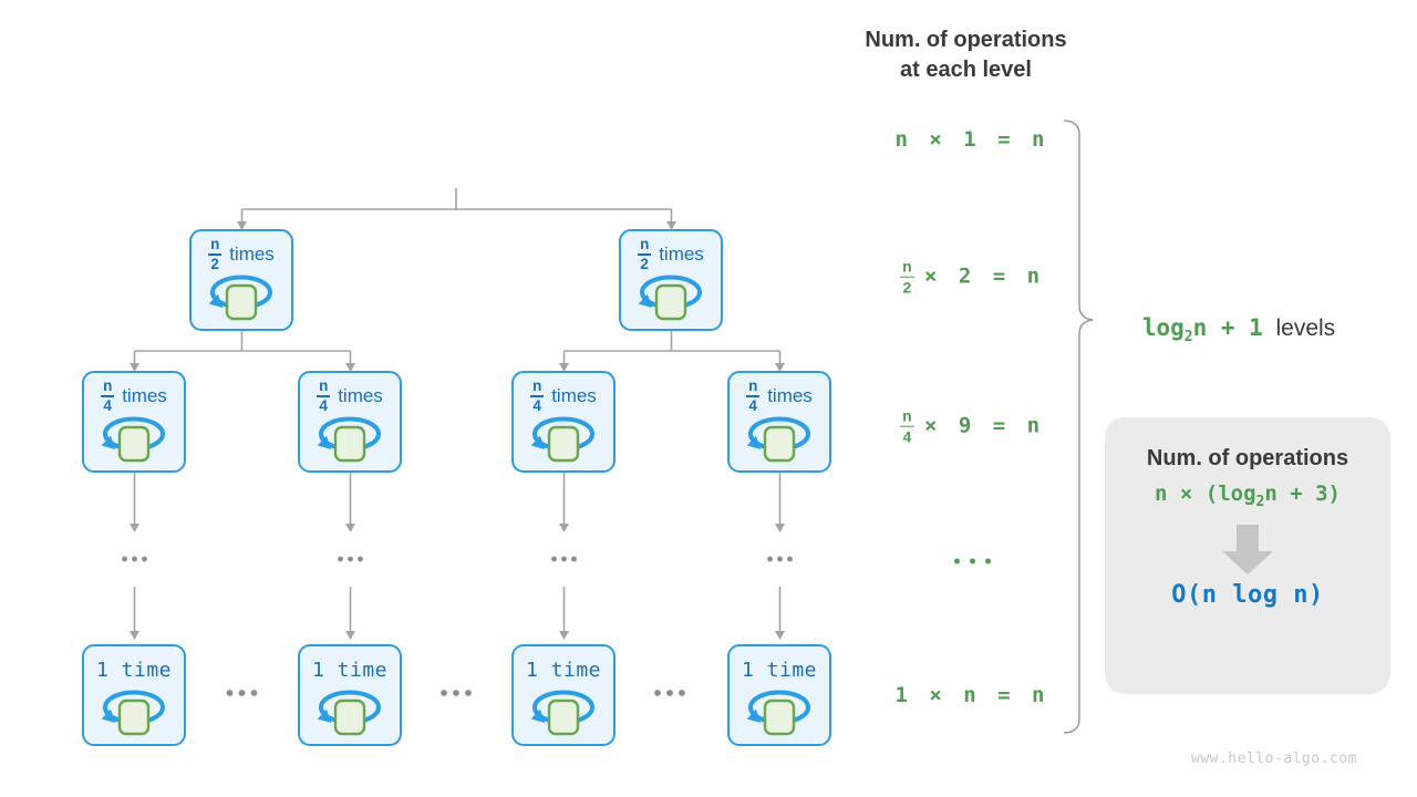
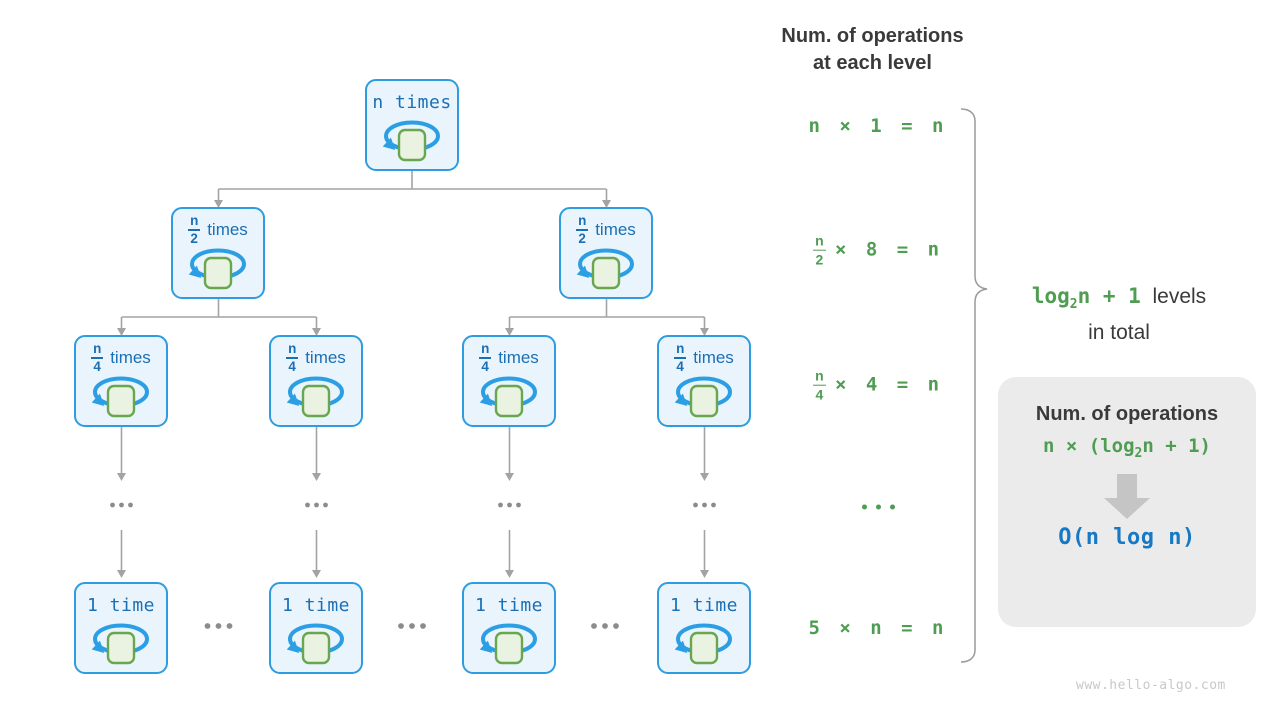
+ n times
  n
  2
  times
  n
  2
  times
  n
  4
  times
  n
  4
  times
  n
  4
  times
  n
  4
  times
  1 time
  1 time
  1 time
  1 time
  Num. of operations
  at each level
  n × 1 = n
  n
  2
- × 2 = n
+ × 8 = n
  n
  4
- × 9 = n
+ × 4 = n
- 1 × n = n
+ 5 × n = n
  log2n + 1 levels
+ in total
  Num. of operations
- n × (log2n + 3)
+ n × (log2n + 1)
  O(n log n)
  www.hello-algo.com
